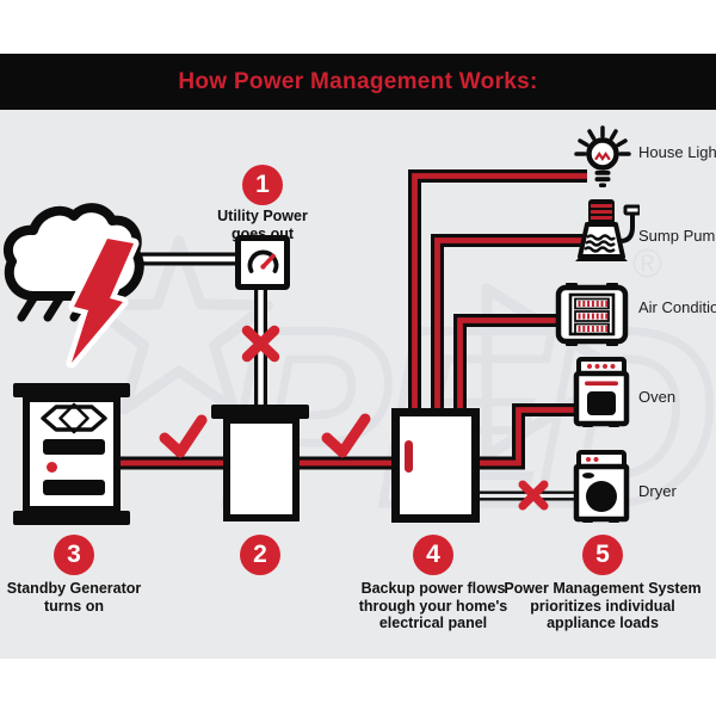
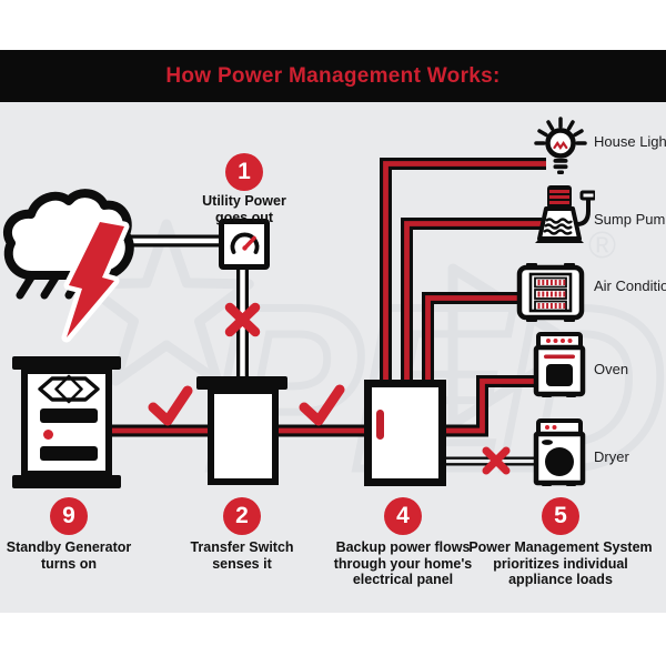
  How Power Management Works:
  1
  2
- 3
+ 9
  4
  5
  Utility Power
  goes out
+ Transfer Switch
+ senses it
  Standby Generator
  turns on
  Backup power flows
  through your home's
  electrical panel
  Power Management System
  prioritizes individual
  appliance loads
  House Ligh
  Sump Pum
  Air Conditio
  Oven
  Dryer
